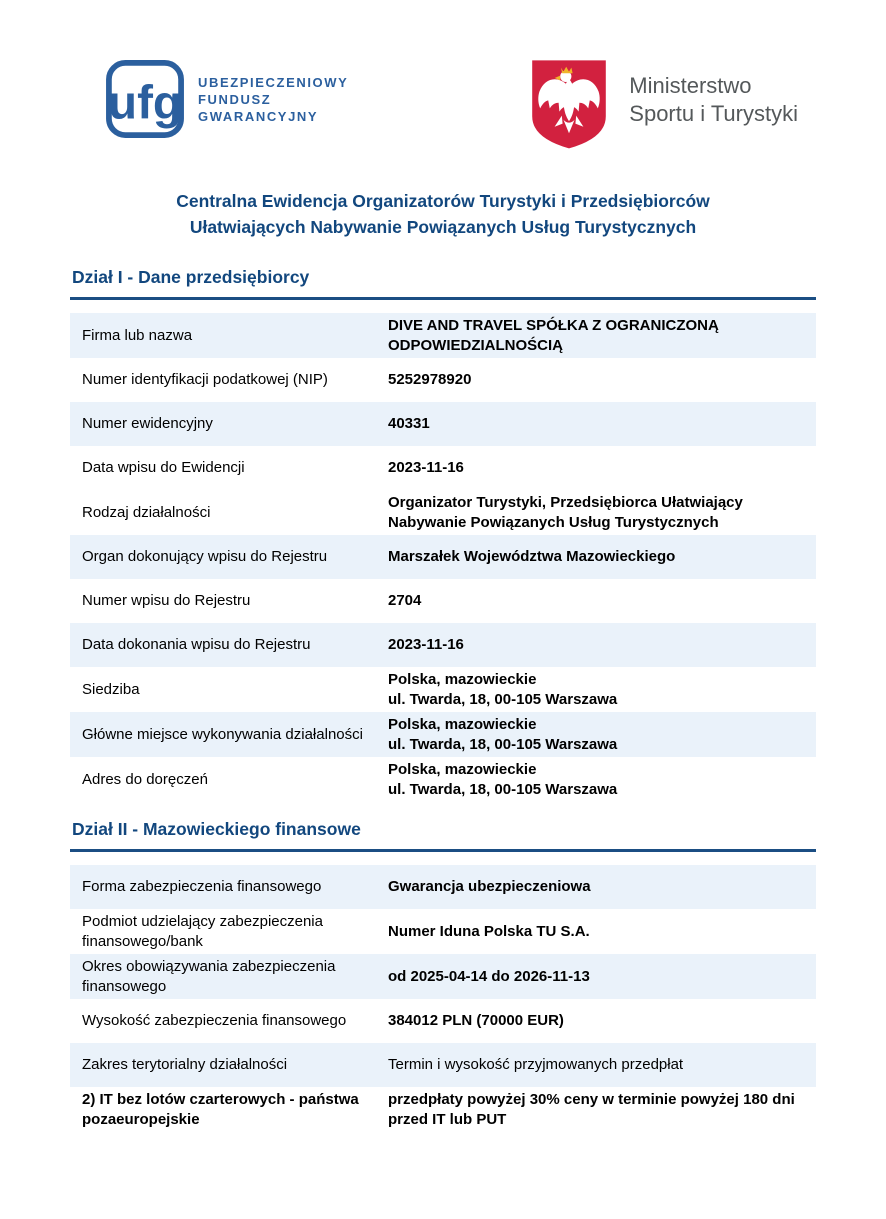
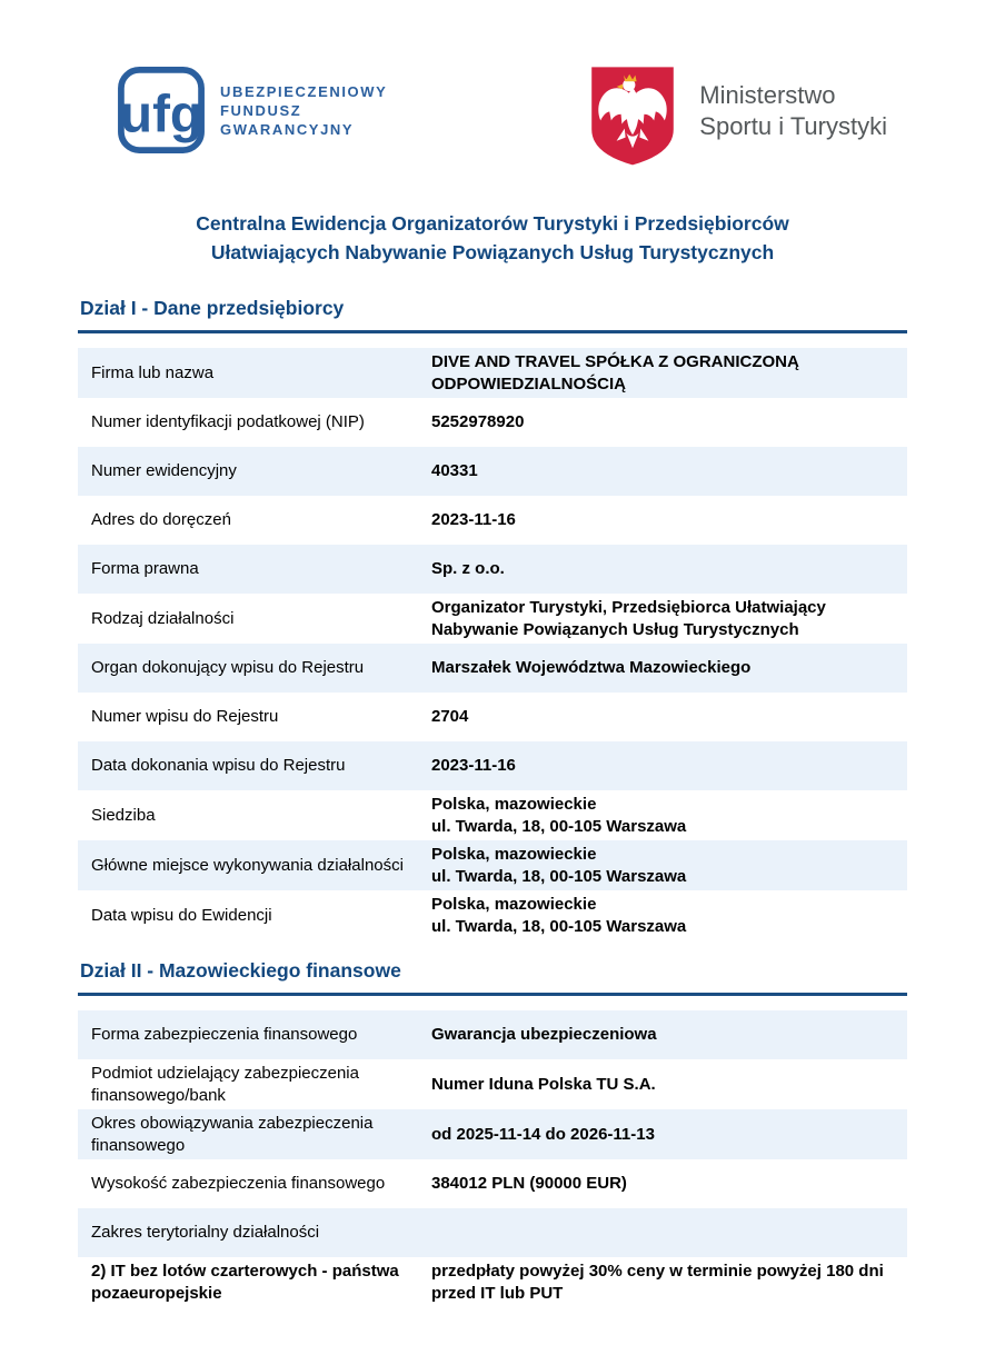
  ufg
  UBEZPIECZENIOWY
  FUNDUSZ
  GWARANCYJNY
  Ministerstwo
  Sportu i Turystyki
  Centralna Ewidencja Organizatorów Turystyki i Przedsiębiorców
  Ułatwiających Nabywanie Powiązanych Usług Turystycznych
  Dział I - Dane przedsiębiorcy
  Firma lub nazwa
  DIVE AND TRAVEL SPÓŁKA Z OGRANICZONĄ ODPOWIEDZIALNOŚCIĄ
  Numer identyfikacji podatkowej (NIP)
  5252978920
  Numer ewidencyjny
  40331
- Data wpisu do Ewidencji
+ Adres do doręczeń
  2023-11-16
+ Forma prawna
+ Sp. z o.o.
  Rodzaj działalności
  Organizator Turystyki, Przedsiębiorca Ułatwiający Nabywanie Powiązanych Usług Turystycznych
  Organ dokonujący wpisu do Rejestru
  Marszałek Województwa Mazowieckiego
  Numer wpisu do Rejestru
  2704
  Data dokonania wpisu do Rejestru
  2023-11-16
  Siedziba
  Polska, mazowieckie
  ul. Twarda, 18, 00-105 Warszawa
  Główne miejsce wykonywania działalności
  Polska, mazowieckie
  ul. Twarda, 18, 00-105 Warszawa
- Adres do doręczeń
+ Data wpisu do Ewidencji
  Polska, mazowieckie
  ul. Twarda, 18, 00-105 Warszawa
  Dział II - Mazowieckiego finansowe
  Forma zabezpieczenia finansowego
  Gwarancja ubezpieczeniowa
  Podmiot udzielający zabezpieczenia finansowego/bank
  Numer Iduna Polska TU S.A.
  Okres obowiązywania zabezpieczenia finansowego
- od 2025-04-14 do 2026-11-13
+ od 2025-11-14 do 2026-11-13
  Wysokość zabezpieczenia finansowego
- 384012 PLN (70000 EUR)
+ 384012 PLN (90000 EUR)
  Zakres terytorialny działalności
- Termin i wysokość przyjmowanych przedpłat
  2) IT bez lotów czarterowych - państwa pozaeuropejskie
  przedpłaty powyżej 30% ceny w terminie powyżej 180 dni przed IT lub PUT
